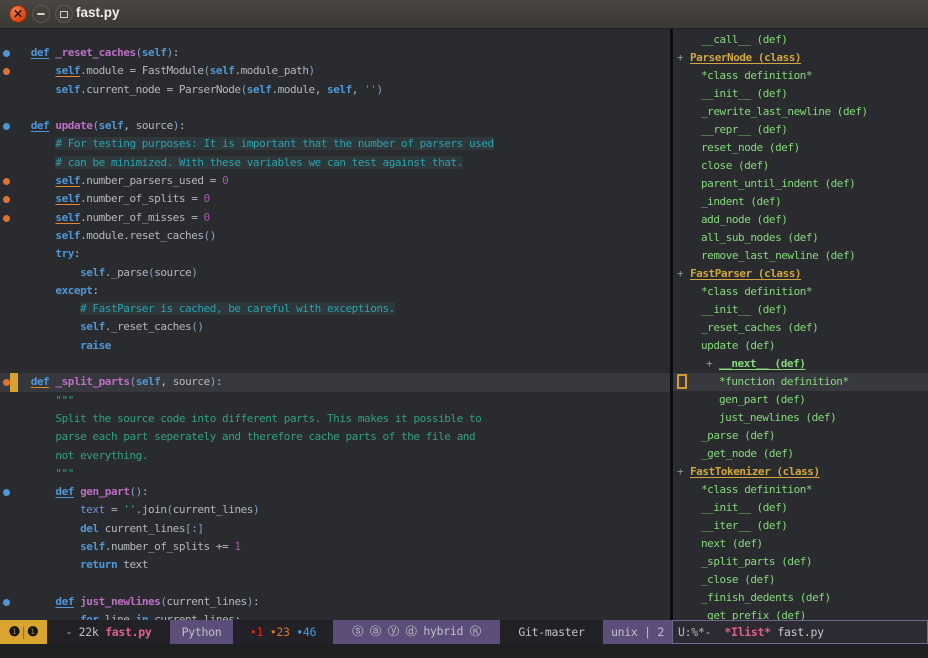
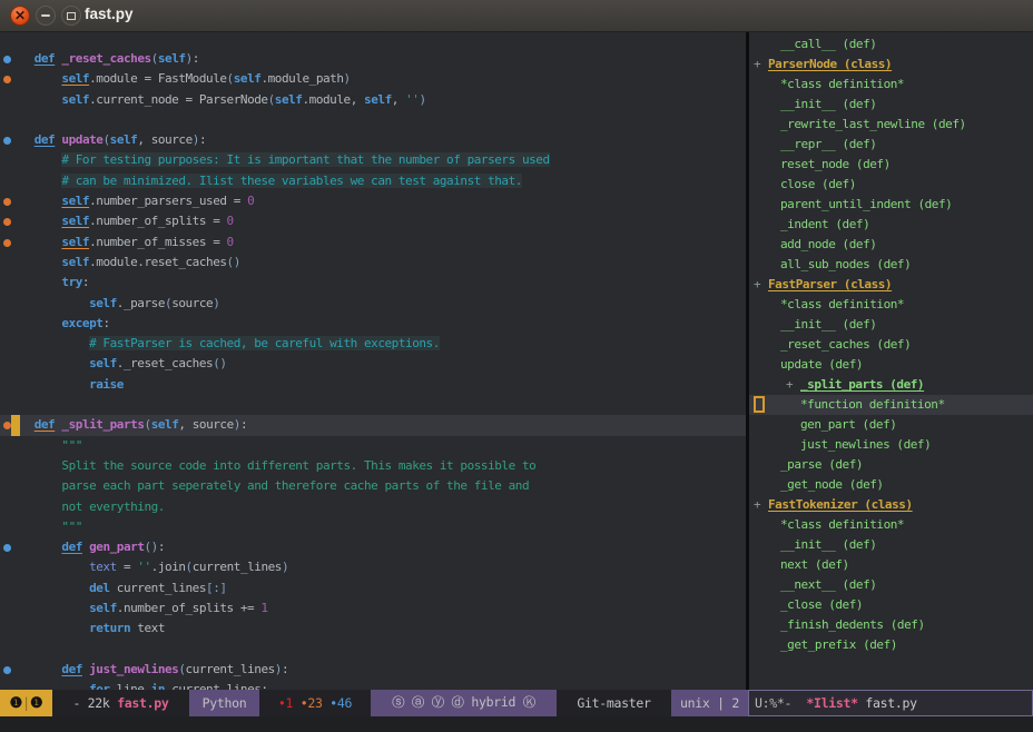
  ✕
  fast.py
  def _reset_caches(self):
  self.module = FastModule(self.module_path)
  self.current_node = ParserNode(self.module, self, '')
  def update(self, source):
  # For testing purposes: It is important that the number of parsers used
- # can be minimized. With these variables we can test against that.
+ # can be minimized. Ilist these variables we can test against that.
  self.number_parsers_used = 0
  self.number_of_splits = 0
  self.number_of_misses = 0
  self.module.reset_caches()
  try:
  self._parse(source)
  except:
  # FastParser is cached, be careful with exceptions.
  self._reset_caches()
  raise
  def _split_parts(self, source):
  """
  Split the source code into different parts. This makes it possible to
  parse each part seperately and therefore cache parts of the file and
  not everything.
  """
  def gen_part():
  text = ''.join(current_lines)
  del current_lines[:]
  self.number_of_splits += 1
  return text
  def just_newlines(current_lines):
  for line in current_lines:
  __call__ (def)
  +
  ParserNode (class)
  *class definition*
  __init__ (def)
  _rewrite_last_newline (def)
  __repr__ (def)
  reset_node (def)
  close (def)
  parent_until_indent (def)
  _indent (def)
  add_node (def)
  all_sub_nodes (def)
- remove_last_newline (def)
  +
  FastParser (class)
  *class definition*
  __init__ (def)
  _reset_caches (def)
  update (def)
  +
- __next__ (def)
+ _split_parts (def)
  *function definition*
  gen_part (def)
  just_newlines (def)
  _parse (def)
  _get_node (def)
  +
  FastTokenizer (class)
  *class definition*
  __init__ (def)
- __iter__ (def)
  next (def)
- _split_parts (def)
+ __next__ (def)
  _close (def)
  _finish_dedents (def)
  _get_prefix (def)
  ❶
  |
  ❶
  - 22k
  fast.py
  Python
  •1
  •23
  •46
  ⓢ ⓐ ⓨ ⓓ hybrid Ⓚ
  Git-master
  unix | 2
  U:%*-
  *Ilist*
  fast.py
